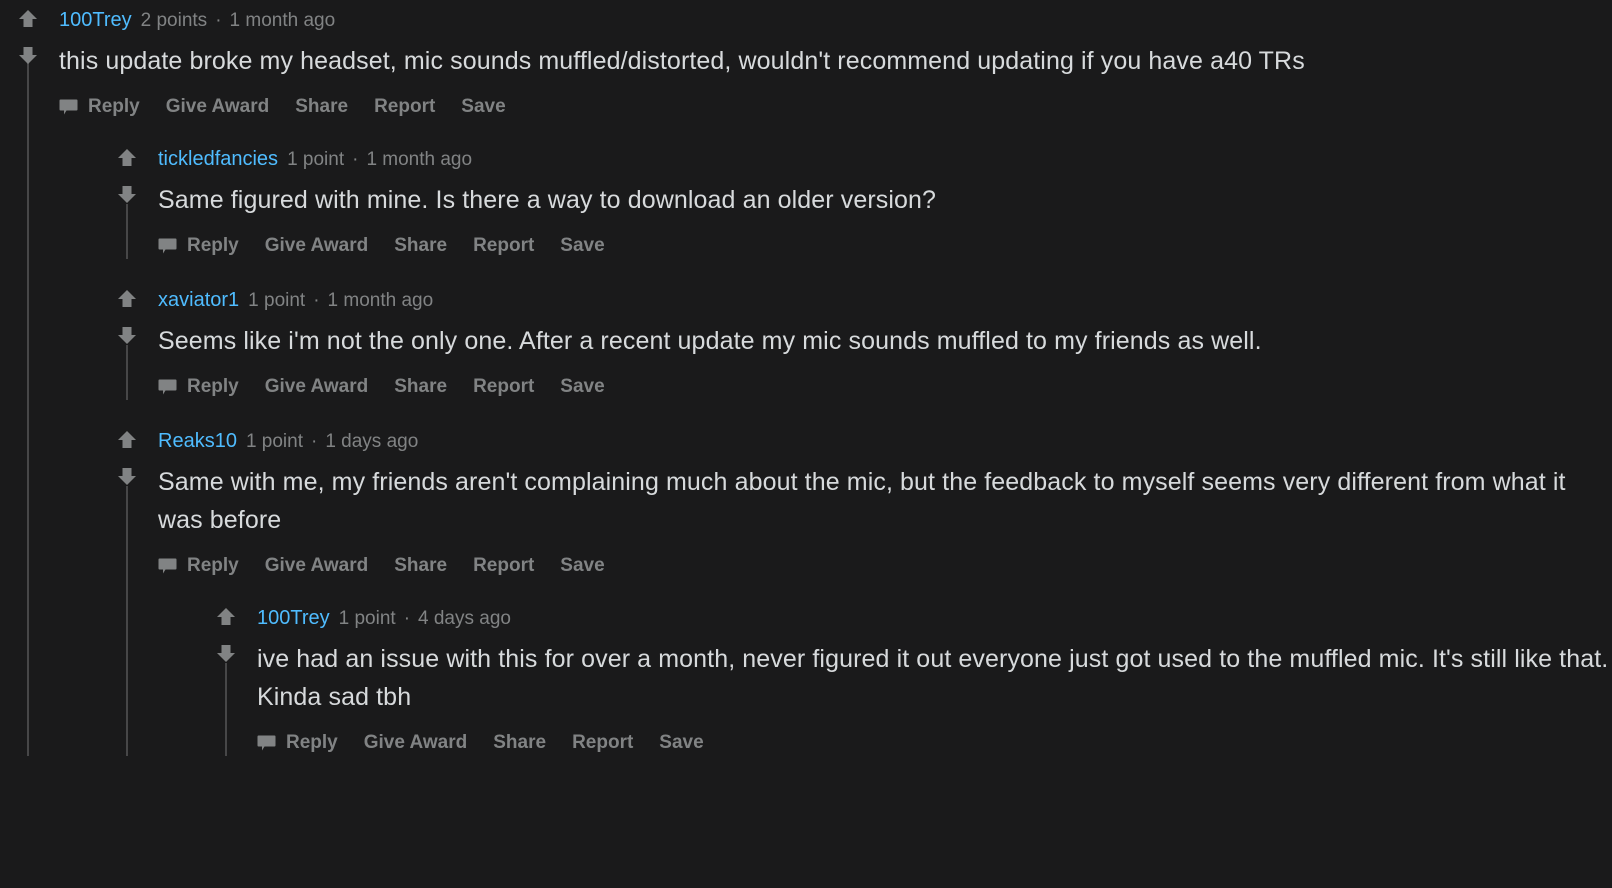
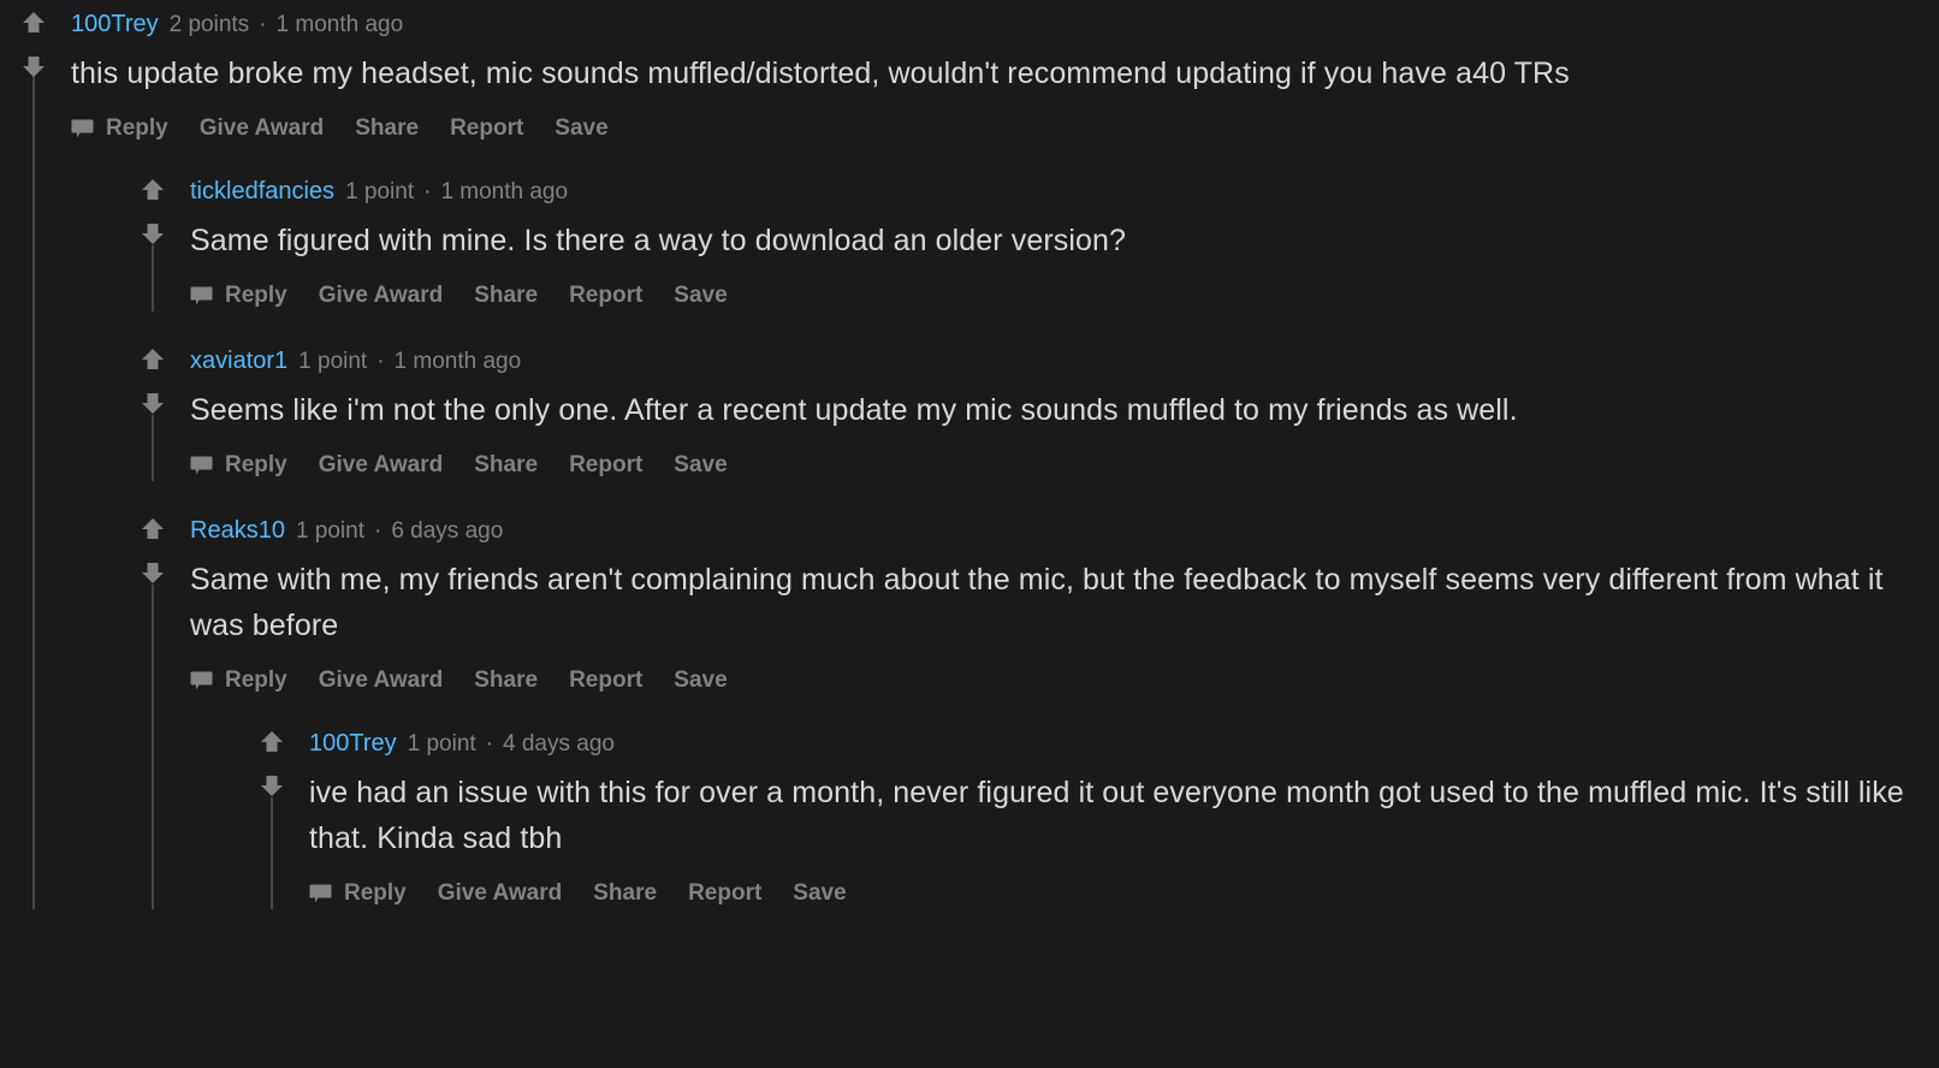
  100Trey
  2 points
  ·
  1 month ago
  this update broke my headset, mic sounds muffled/distorted, wouldn't recommend updating if you have a40 TRs
  Reply
  Give Award
  Share
  Report
  Save
  tickledfancies
  1 point
  ·
  1 month ago
  Same figured with mine. Is there a way to download an older version?
  Reply
  Give Award
  Share
  Report
  Save
  xaviator1
  1 point
  ·
  1 month ago
  Seems like i'm not the only one. After a recent update my mic sounds muffled to my friends as well.
  Reply
  Give Award
  Share
  Report
  Save
  Reaks10
  1 point
  ·
- 1 days ago
+ 6 days ago
  Same with me, my friends aren't complaining much about the mic, but the feedback to myself seems very different from what it was before
  Reply
  Give Award
  Share
  Report
  Save
  100Trey
  1 point
  ·
  4 days ago
- ive had an issue with this for over a month, never figured it out everyone just got used to the muffled mic. It's still like that. Kinda sad tbh
+ ive had an issue with this for over a month, never figured it out everyone month got used to the muffled mic. It's still like that. Kinda sad tbh
  Reply
  Give Award
  Share
  Report
  Save
